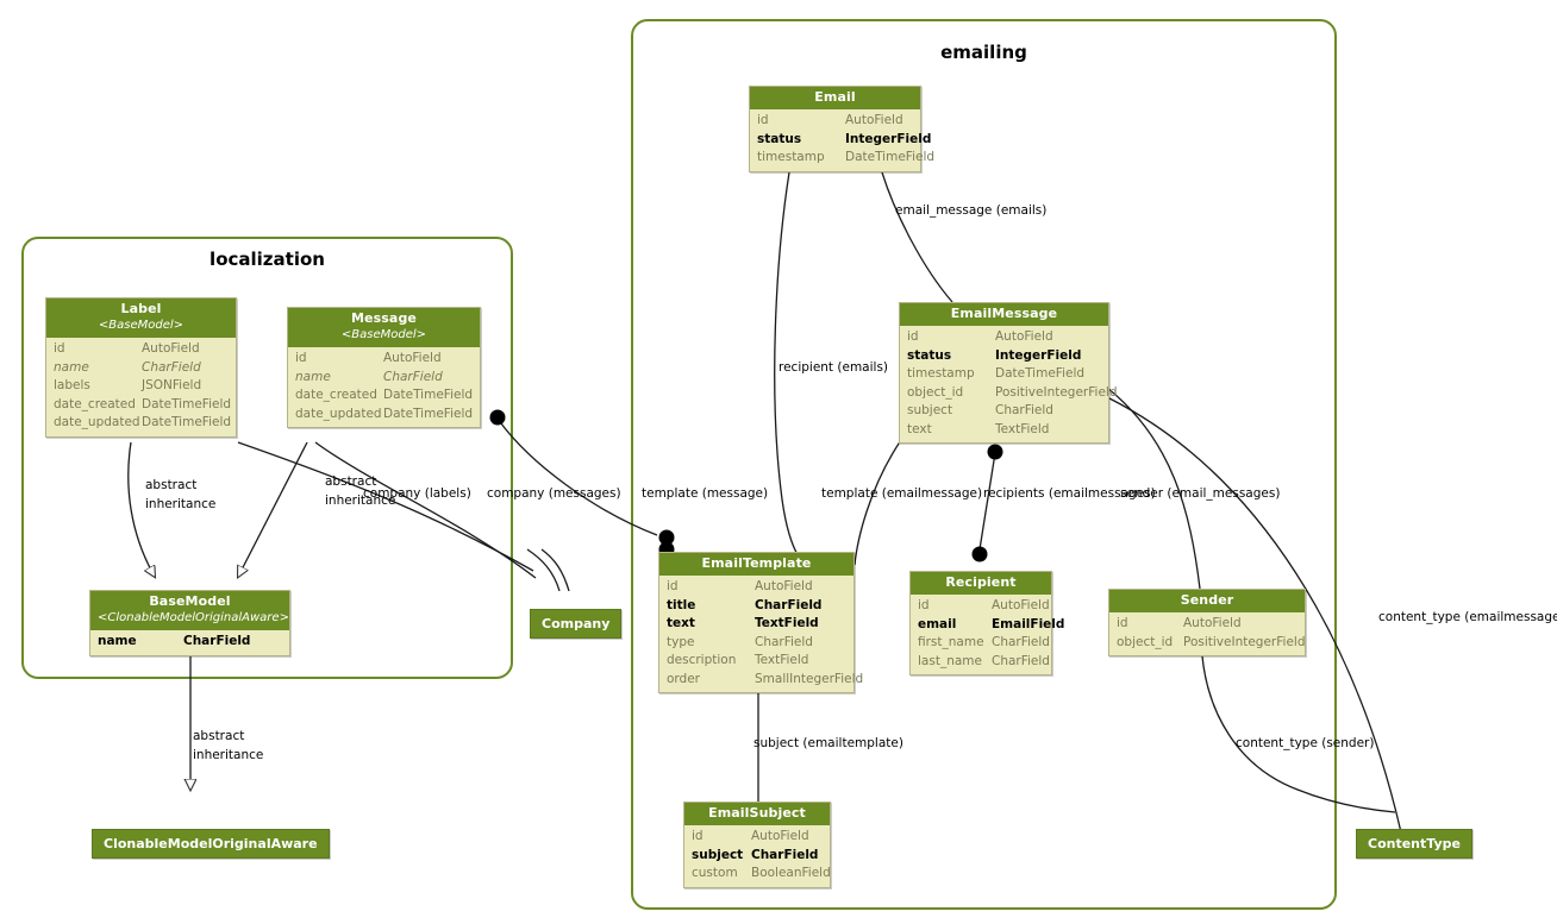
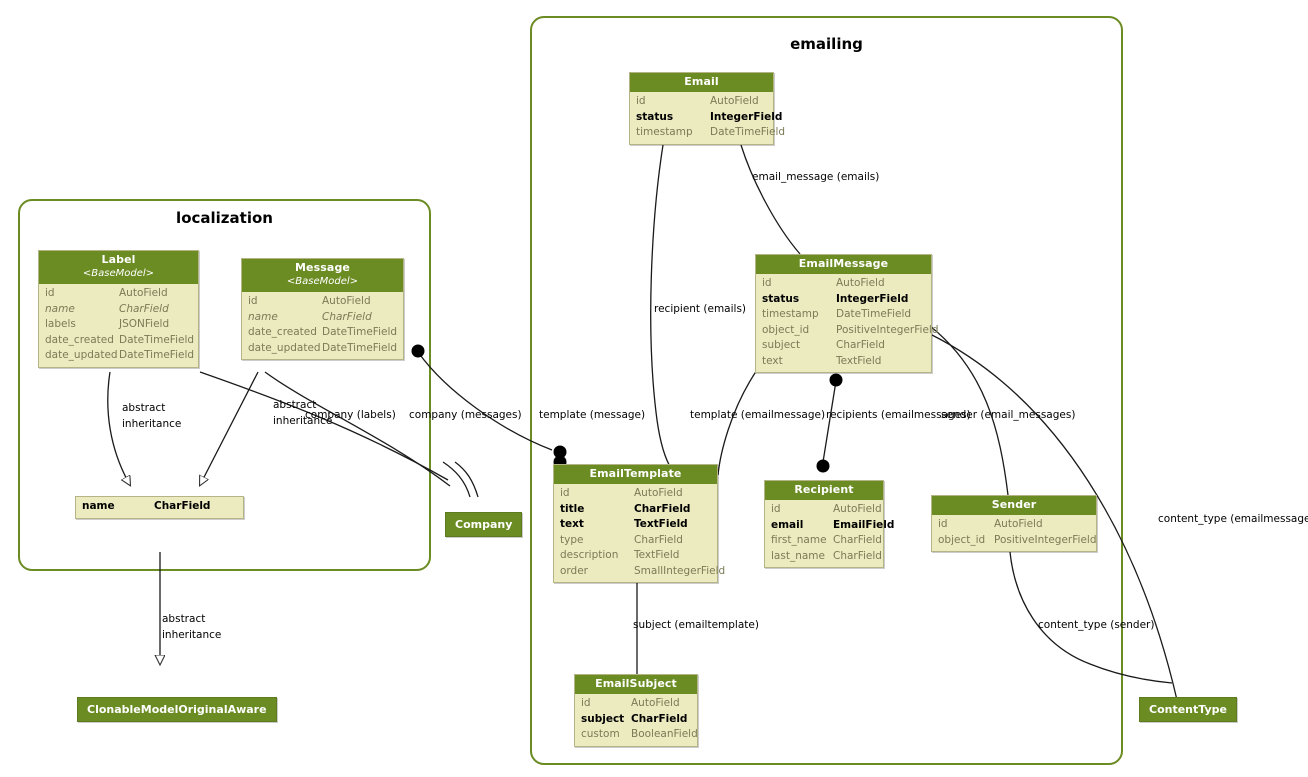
  localization
  emailing
  Email
  id
  AutoField
  status
  IntegerField
  timestamp
  DateTimeField
  EmailMessage
  id
  AutoField
  status
  IntegerField
  timestamp
  DateTimeField
  object_id
  PositiveIntegerField
  subject
  CharField
  text
  TextField
  EmailTemplate
  id
  AutoField
  title
  CharField
  text
  TextField
  type
  CharField
  description
  TextField
  order
  SmallIntegerField
  Recipient
  id
  AutoField
  email
  EmailField
  first_name
  CharField
  last_name
  CharField
  Sender
  id
  AutoField
  object_id
  PositiveIntegerField
  EmailSubject
  id
  AutoField
  subject
  CharField
  custom
  BooleanField
  Label
  <BaseModel>
  id
  AutoField
  name
  CharField
  labels
  JSONField
  date_created
  DateTimeField
  date_updated
  DateTimeField
  Message
  <BaseModel>
  id
  AutoField
  name
  CharField
  date_created
  DateTimeField
  date_updated
  DateTimeField
- BaseModel
- <ClonableModelOriginalAware>
  name
  CharField
  Company
  ClonableModelOriginalAware
  ContentType
  email_message (emails)
  recipient (emails)
  abstract
  inheritance
  abstract
  inheritance
  abstract
  inheritance
  company (labels)
  company (messages)
  template (message)
  template (emailmessage)
  recipients (emailmessages)
  sender (email_messages)
  content_type (emailmessage
  content_type (sender)
  subject (emailtemplate)
